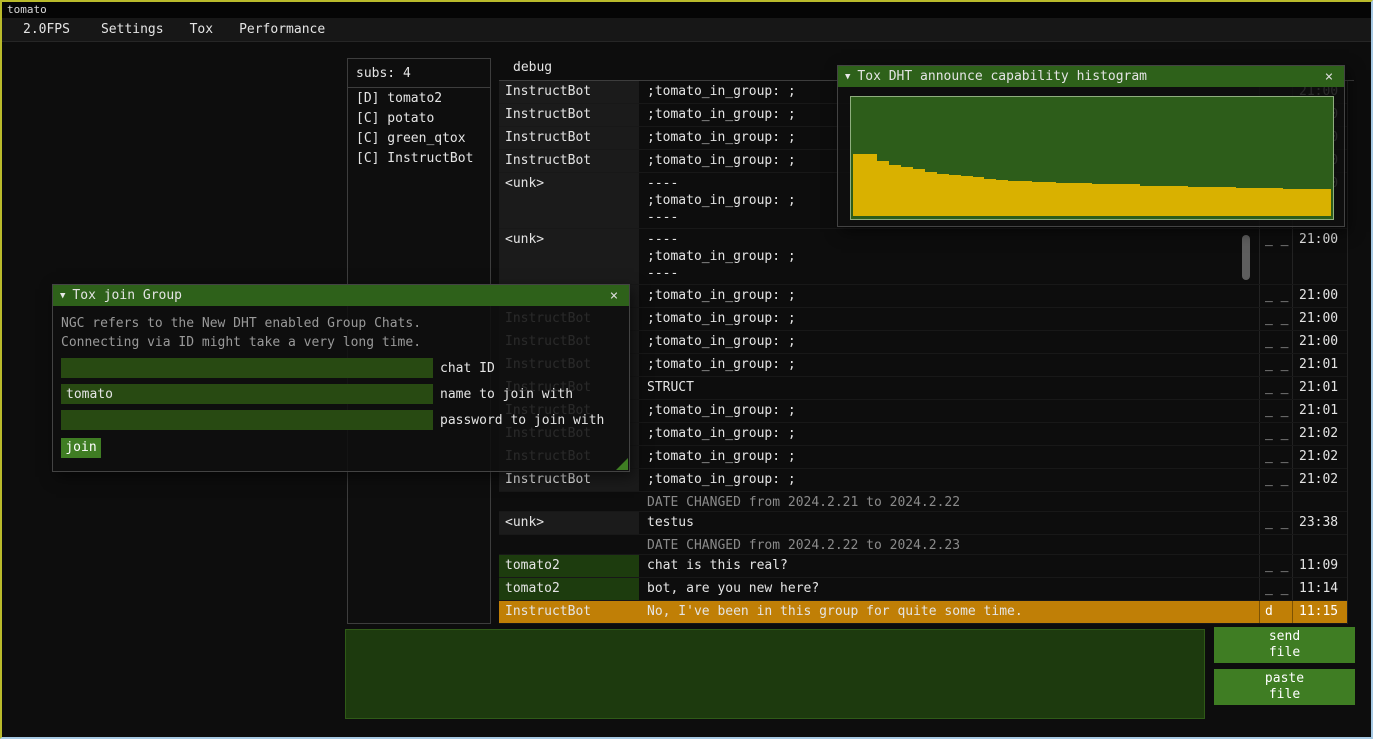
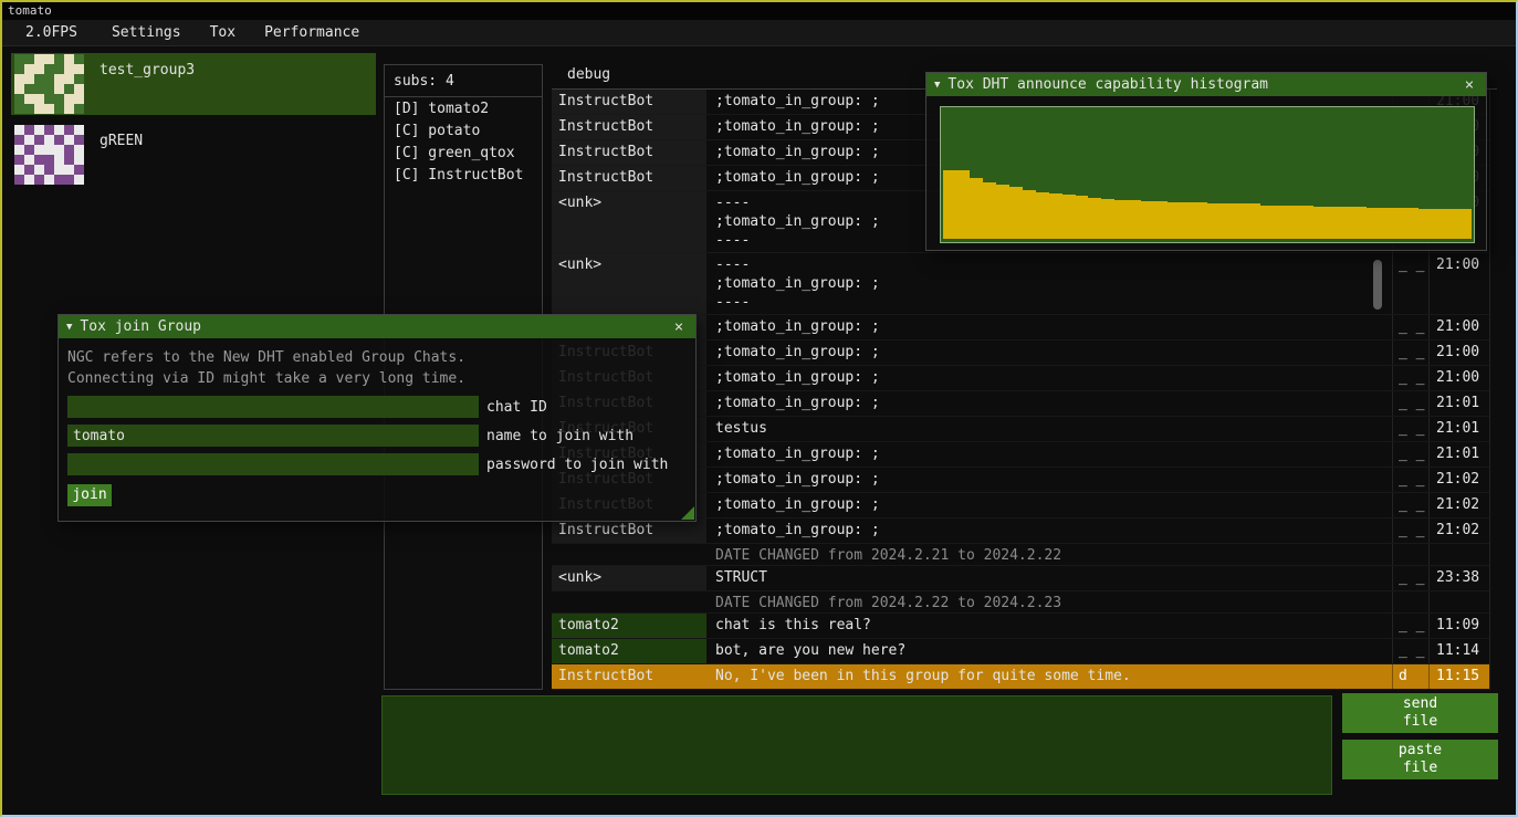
  tomato
  2.0FPS
  Settings
  Tox
  Performance
+ test_group3
+ gREEN
  subs: 4
  [D] tomato2
  [C] potato
  [C] green_qtox
  [C] InstructBot
  debug
  InstructBot
  ;tomato_in_group: ;
  _ _
  21:00
  InstructBot
  ;tomato_in_group: ;
  InstructBot
  ;tomato_in_group: ;
  InstructBot
  ;tomato_in_group: ;
  <unk>
  ----
  ;tomato_in_group: ;
  ----
  <unk>
  ----
  ;tomato_in_group: ;
  ----
  _ _
  21:00
  ;tomato_in_group: ;
  _ _
  21:00
  InstructBot
  ;tomato_in_group: ;
  _ _
  21:00
  InstructBot
  ;tomato_in_group: ;
  _ _
  21:00
  InstructBot
  ;tomato_in_group: ;
  _ _
  21:01
  InstructBot
- STRUCT
+ testus
  _ _
  21:01
  InstructBot
  ;tomato_in_group: ;
  _ _
  21:01
  InstructBot
  ;tomato_in_group: ;
  _ _
  21:02
  InstructBot
  ;tomato_in_group: ;
  _ _
  21:02
  InstructBot
  ;tomato_in_group: ;
  _ _
  21:02
  DATE CHANGED from 2024.2.21 to 2024.2.22
  <unk>
- testus
+ STRUCT
  _ _
  23:38
  DATE CHANGED from 2024.2.22 to 2024.2.23
  tomato2
  chat is this real?
  _ _
  11:09
  tomato2
  bot, are you new here?
  _ _
  11:14
  InstructBot
  No, I've been in this group for quite some time.
  d
  11:15
  send
  file
  paste
  file
  ▼
  Tox join Group
  ×
  NGC refers to the New DHT enabled Group Chats.
  Connecting via ID might take a very long time.
  chat ID
  tomato
  name to join with
  password to join with
  join
  ▼
  Tox DHT announce capability histogram
  ×
